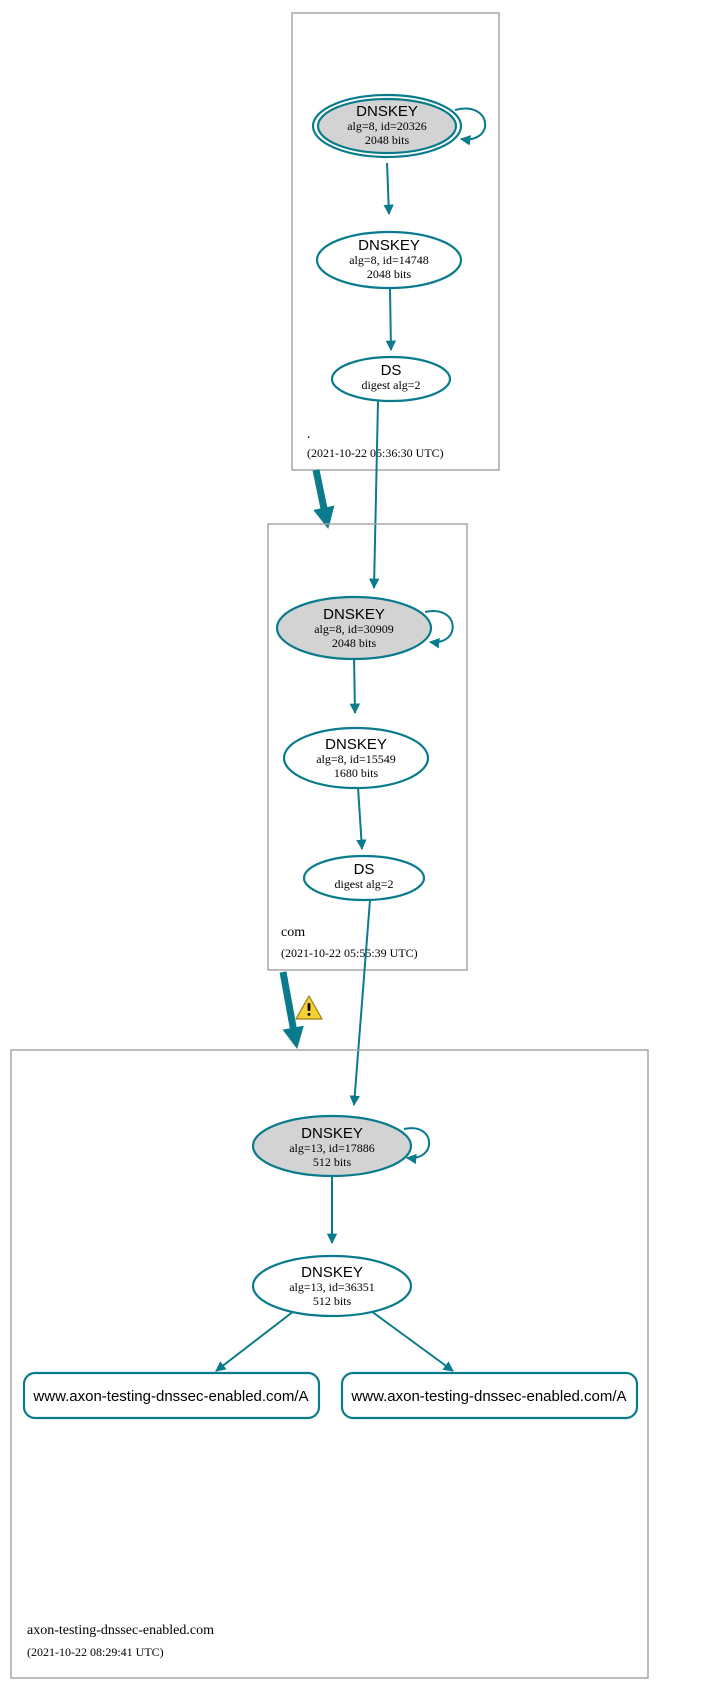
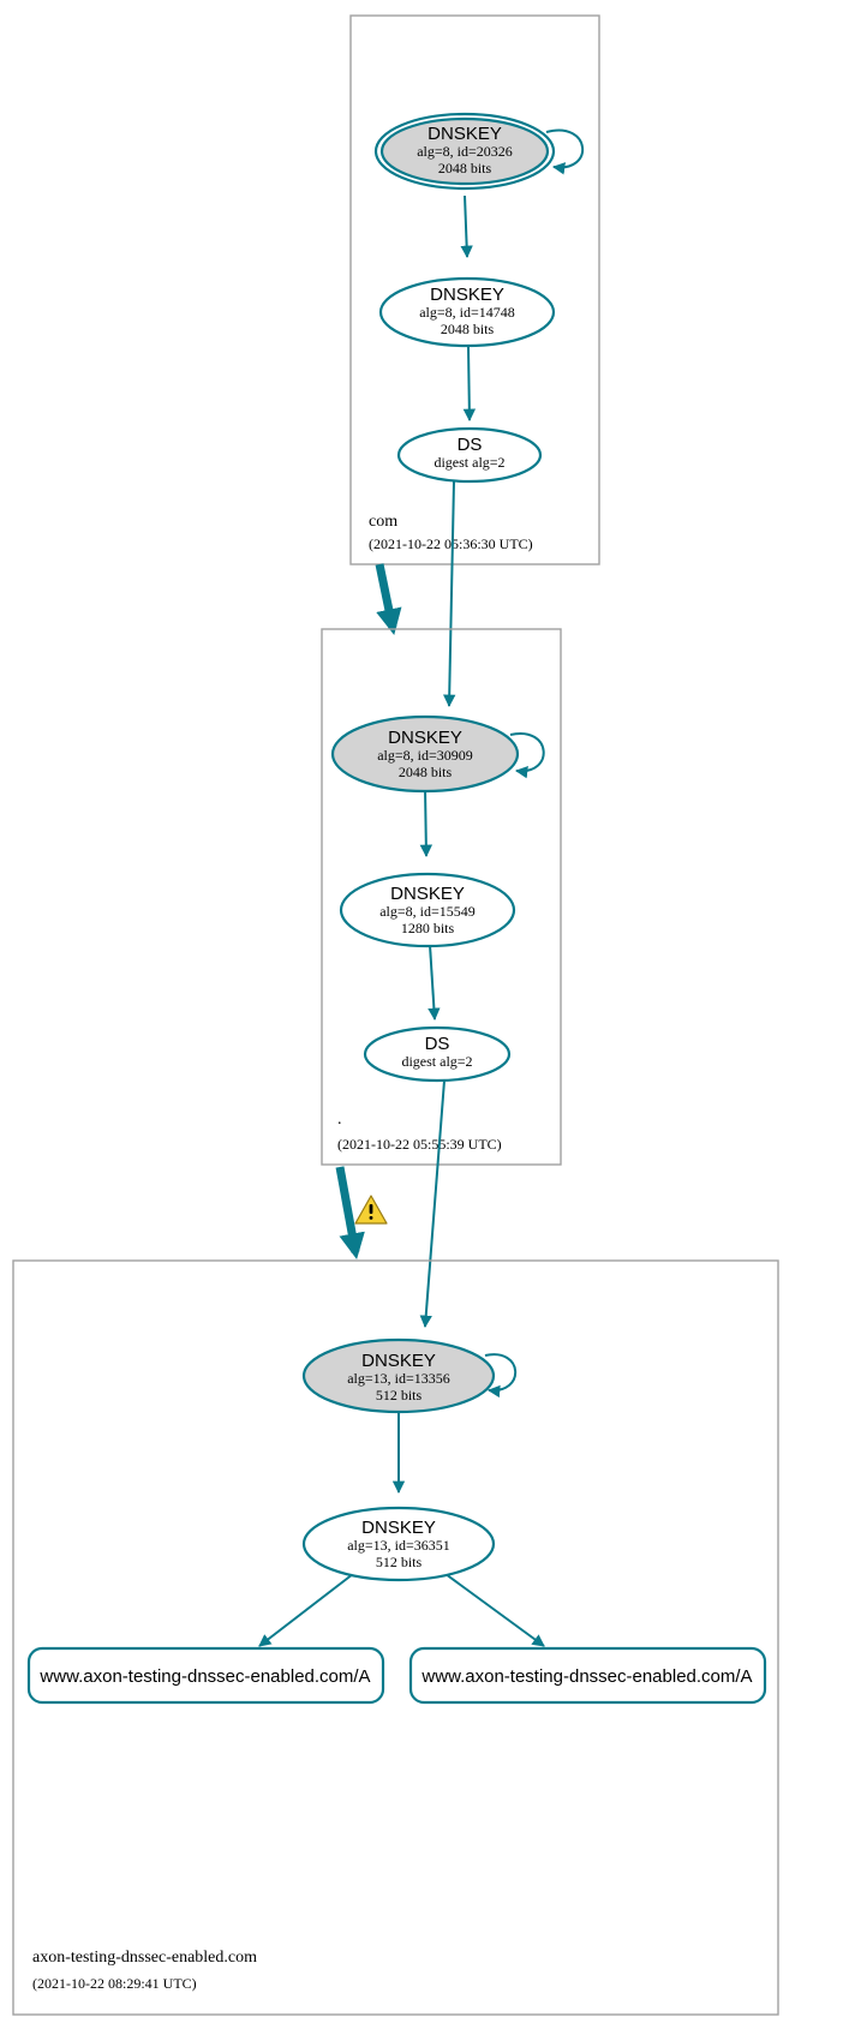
  DNSKEY
  alg=8, id=20326
  2048 bits
  DNSKEY
  alg=8, id=14748
  2048 bits
  DS
  digest alg=2
- .
+ com
  (2021-10-22 05:36:30 UTC)
  DNSKEY
  alg=8, id=30909
  2048 bits
  DNSKEY
  alg=8, id=15549
- 1680 bits
+ 1280 bits
  DS
  digest alg=2
- com
+ .
  (2021-10-22 05:55:39 UTC)
  DNSKEY
- alg=13, id=17886
+ alg=13, id=13356
  512 bits
  DNSKEY
  alg=13, id=36351
  512 bits
  www.axon-testing-dnssec-enabled.com/A
  www.axon-testing-dnssec-enabled.com/A
  axon-testing-dnssec-enabled.com
  (2021-10-22 08:29:41 UTC)
